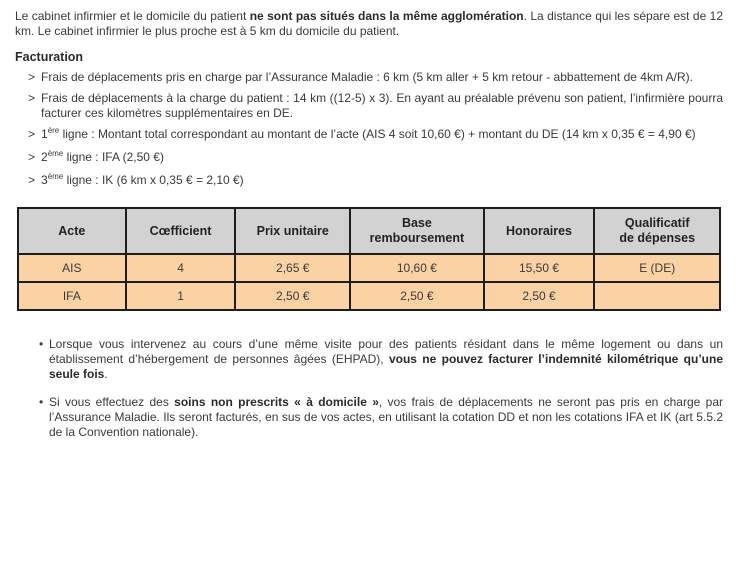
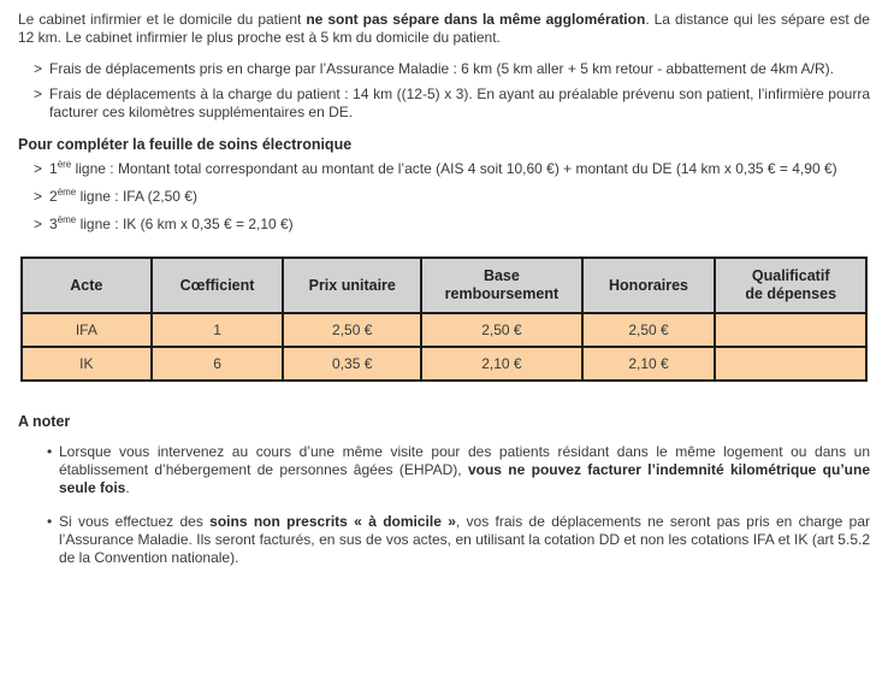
- Le cabinet infirmier et le domicile du patient ne sont pas situés dans la même agglomération. La distance qui les sépare est de 12 km. Le cabinet infirmier le plus proche est à 5 km du domicile du patient.
+ Le cabinet infirmier et le domicile du patient ne sont pas sépare dans la même agglomération. La distance qui les sépare est de 12 km. Le cabinet infirmier le plus proche est à 5 km du domicile du patient.
- Facturation
  >
  Frais de déplacements pris en charge par l’Assurance Maladie : 6 km (5 km aller + 5 km retour - abbattement de 4km A/R).
  >
  Frais de déplacements à la charge du patient : 14 km ((12-5) x 3). En ayant au préalable prévenu son patient, l’infirmière pourra facturer ces kilomètres supplémentaires en DE.
+ Pour compléter la feuille de soins électronique
  >
  1ère ligne : Montant total correspondant au montant de l’acte (AIS 4 soit 10,60 €) + montant du DE (14 km x 0,35 € = 4,90 €)
  >
  2ème ligne : IFA (2,50 €)
  >
  3ème ligne : IK (6 km x 0,35 € = 2,10 €)
  Acte	Cœfficient	Prix unitaire	Base remboursement	Honoraires	Qualificatif de dépenses
- AIS	4	2,65 €	10,60 €	15,50 €	E (DE)
  IFA	1	2,50 €	2,50 €	2,50 €
+ IK	6	0,35 €	2,10 €	2,10 €
+ A noter
  •
  Lorsque vous intervenez au cours d’une même visite pour des patients résidant dans le même logement ou dans un établissement d’hébergement de personnes âgées (EHPAD), vous ne pouvez facturer l’indemnité kilométrique qu’une seule fois.
  •
  Si vous effectuez des soins non prescrits « à domicile », vos frais de déplacements ne seront pas pris en charge par l’Assurance Maladie. Ils seront facturés, en sus de vos actes, en utilisant la cotation DD et non les cotations IFA et IK (art 5.5.2 de la Convention nationale).
